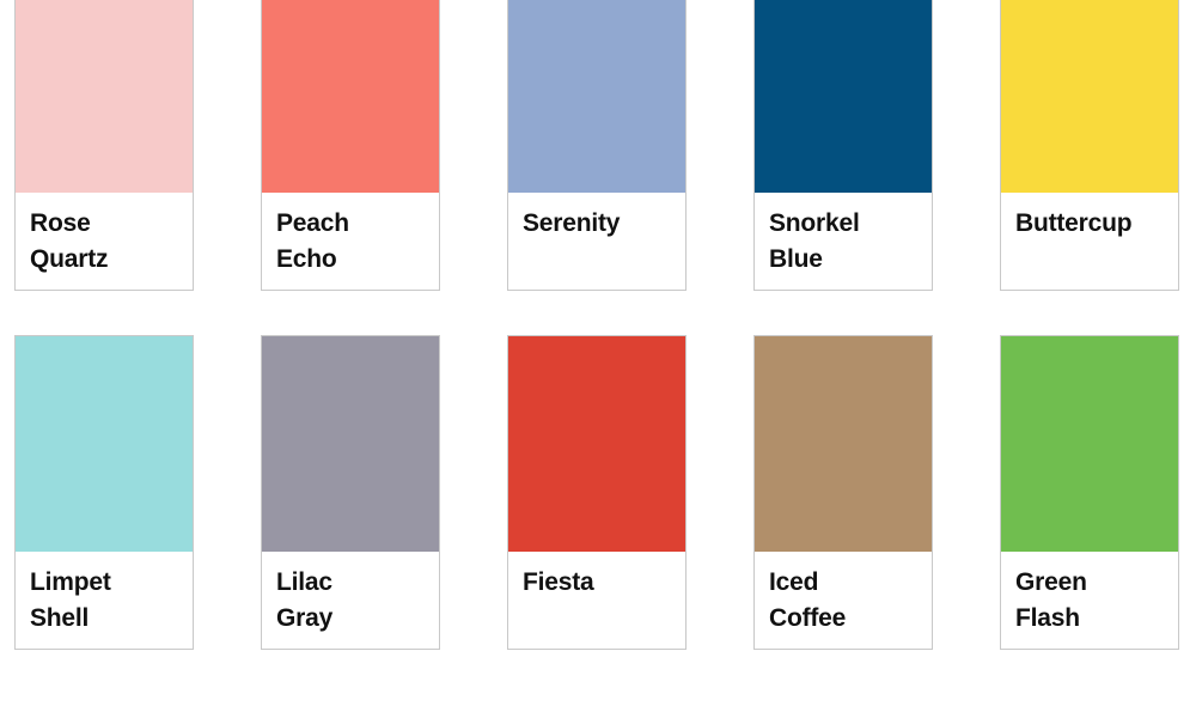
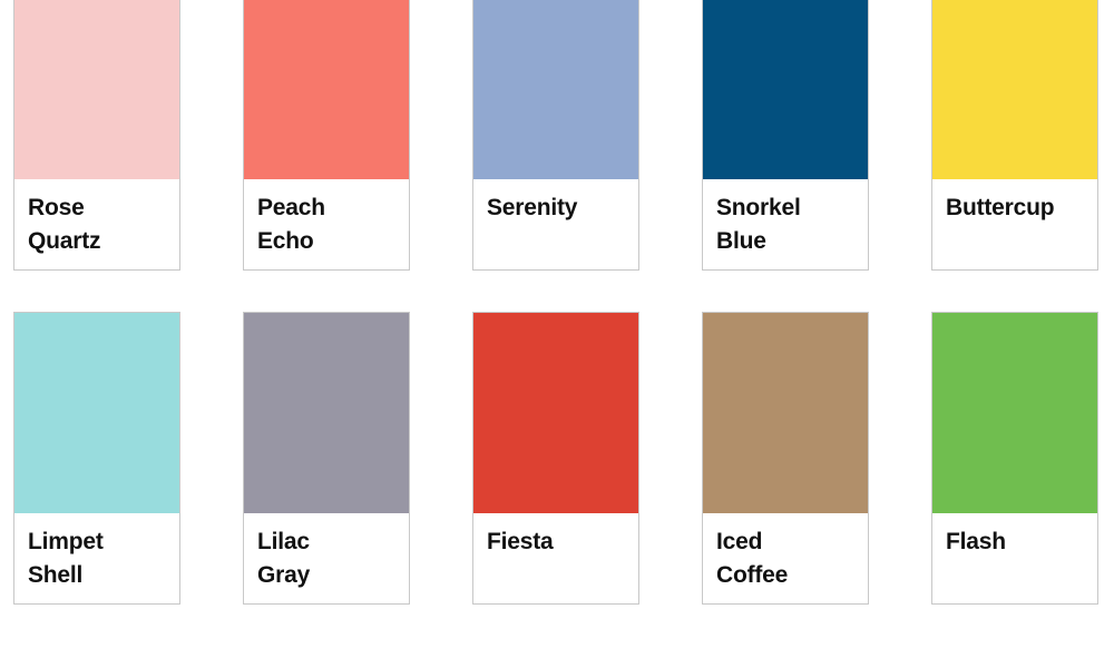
  Rose
  Quartz
  Peach
  Echo
  Serenity
  Snorkel
  Blue
  Buttercup
  Limpet
  Shell
  Lilac
  Gray
  Fiesta
  Iced
  Coffee
- Green
  Flash
